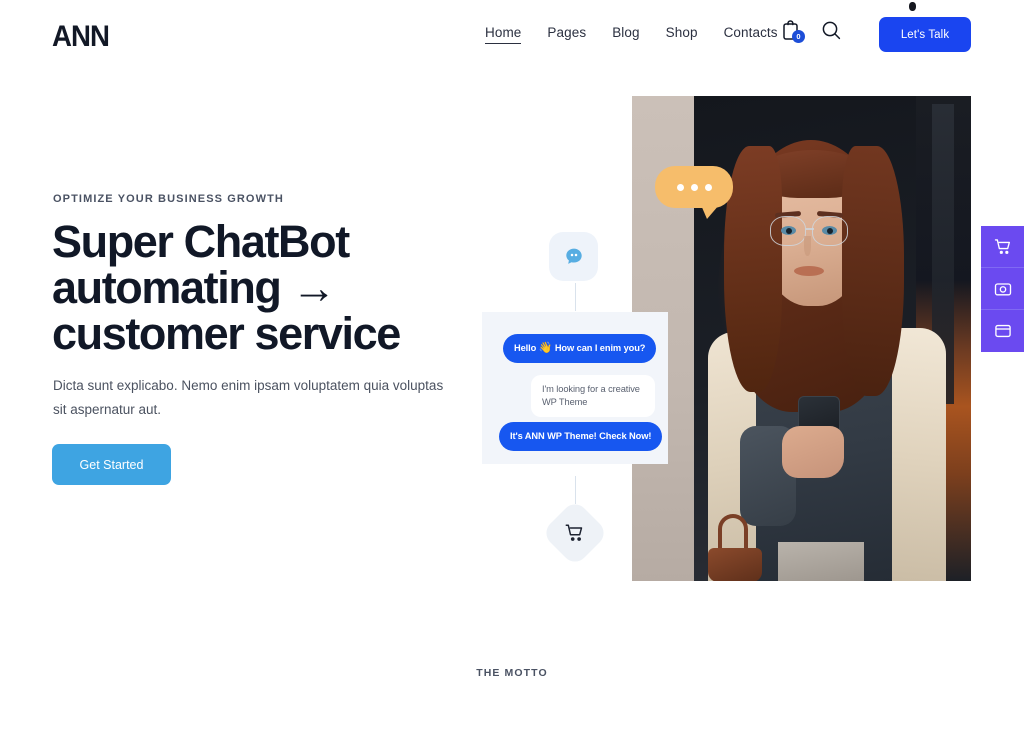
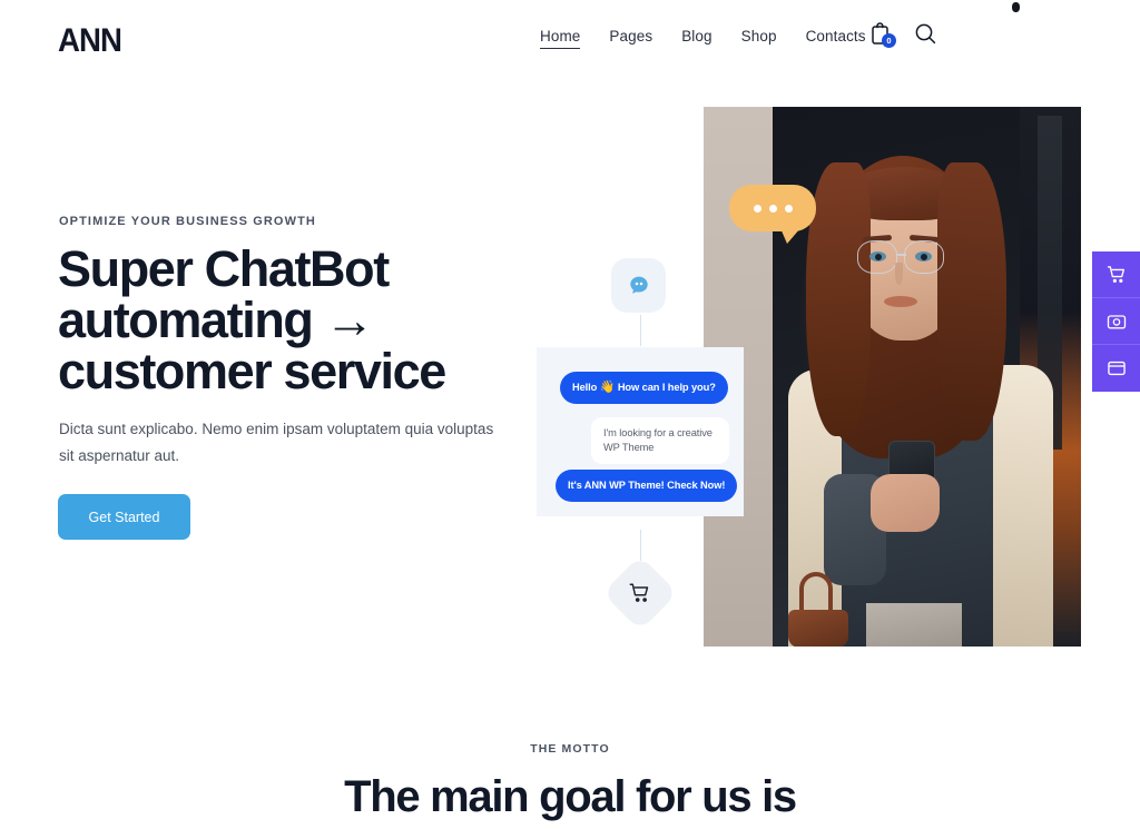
  ANN
  Home
  Pages
  Blog
  Shop
  Contacts
  0
- Let's Talk
  OPTIMIZE YOUR BUSINESS GROWTH
  Super ChatBot automating → customer service
  Dicta sunt explicabo. Nemo enim ipsam voluptatem quia voluptas sit aspernatur aut.
  Get Started
- Hello 👋 How can I enim you?
+ Hello 👋 How can I help you?
  I'm looking for a creative WP Theme
  It's ANN WP Theme! Check Now!
  THE MOTTO
+ The main goal for us is
